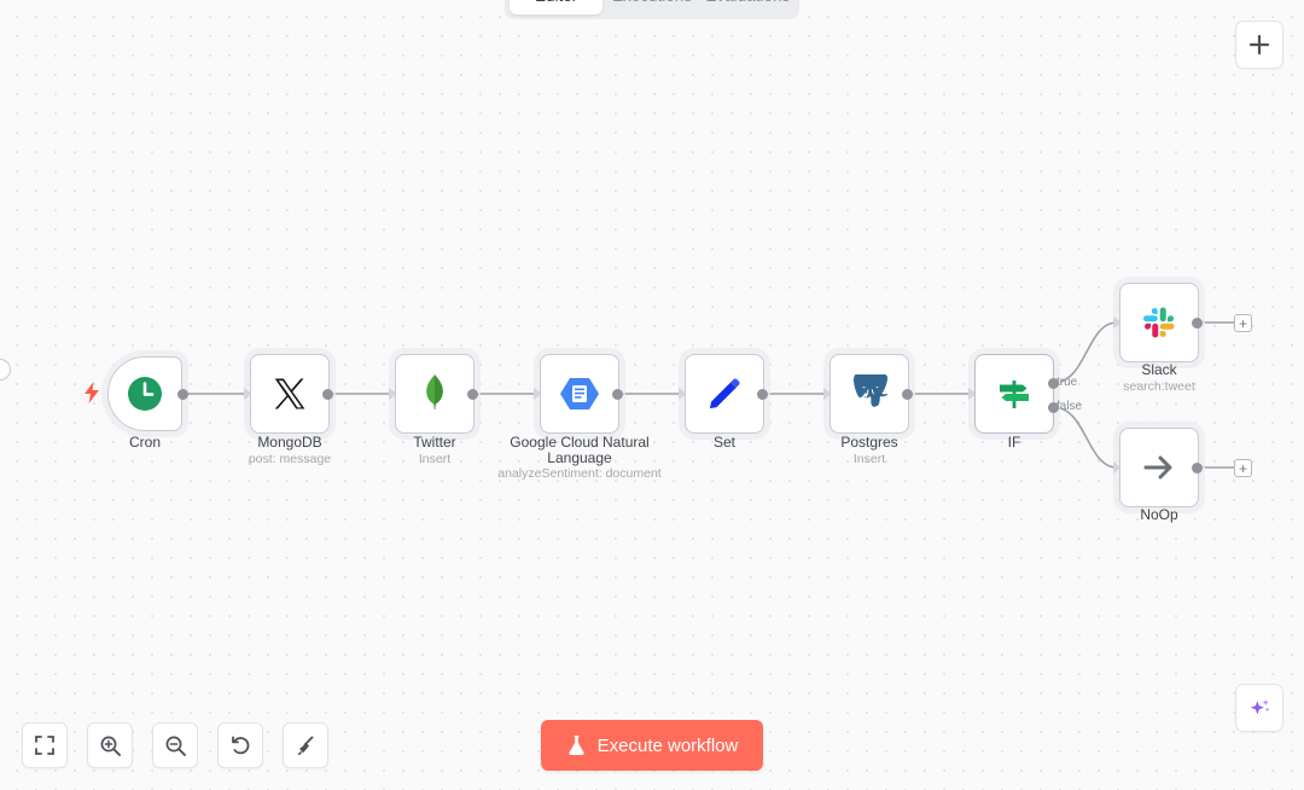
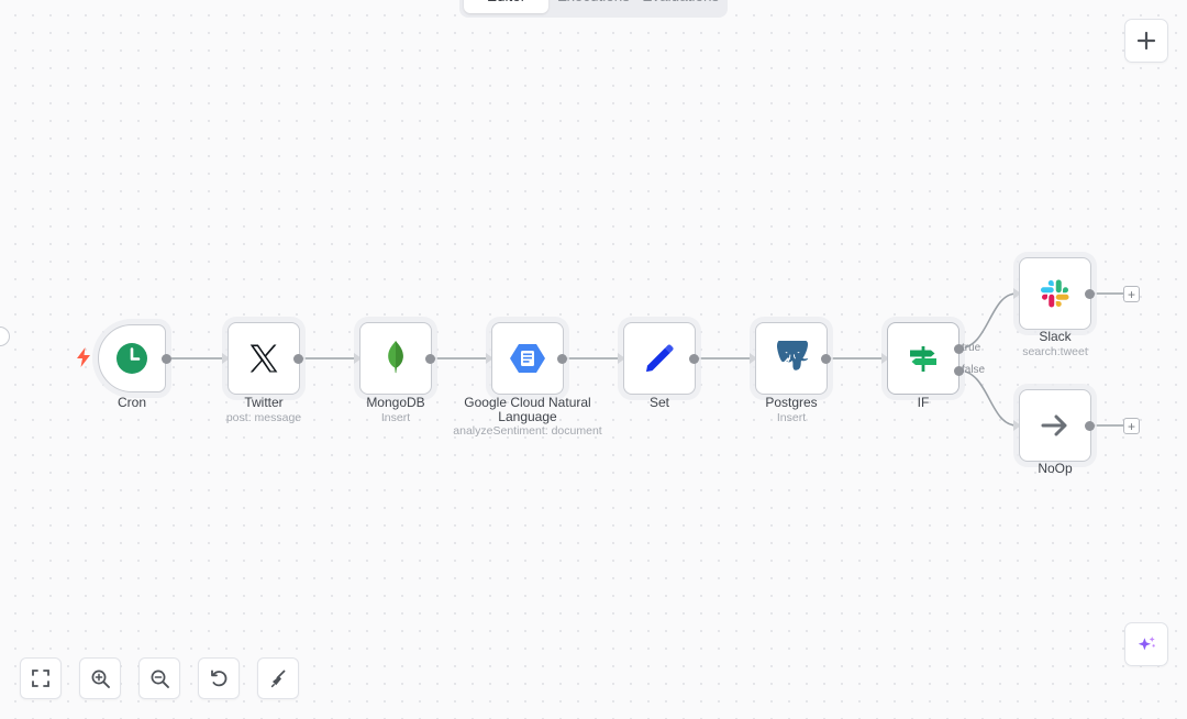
  Cron
- MongoDB
+ Twitter
  post: message
- Twitter
+ MongoDB
  Insert
  Google Cloud Natural Language
  analyzeSentiment: document
  Set
  Postgres
  Insert
  true
  false
  IF
  +
  Slack
  search:tweet
  +
  NoOp
- Execute workflow
